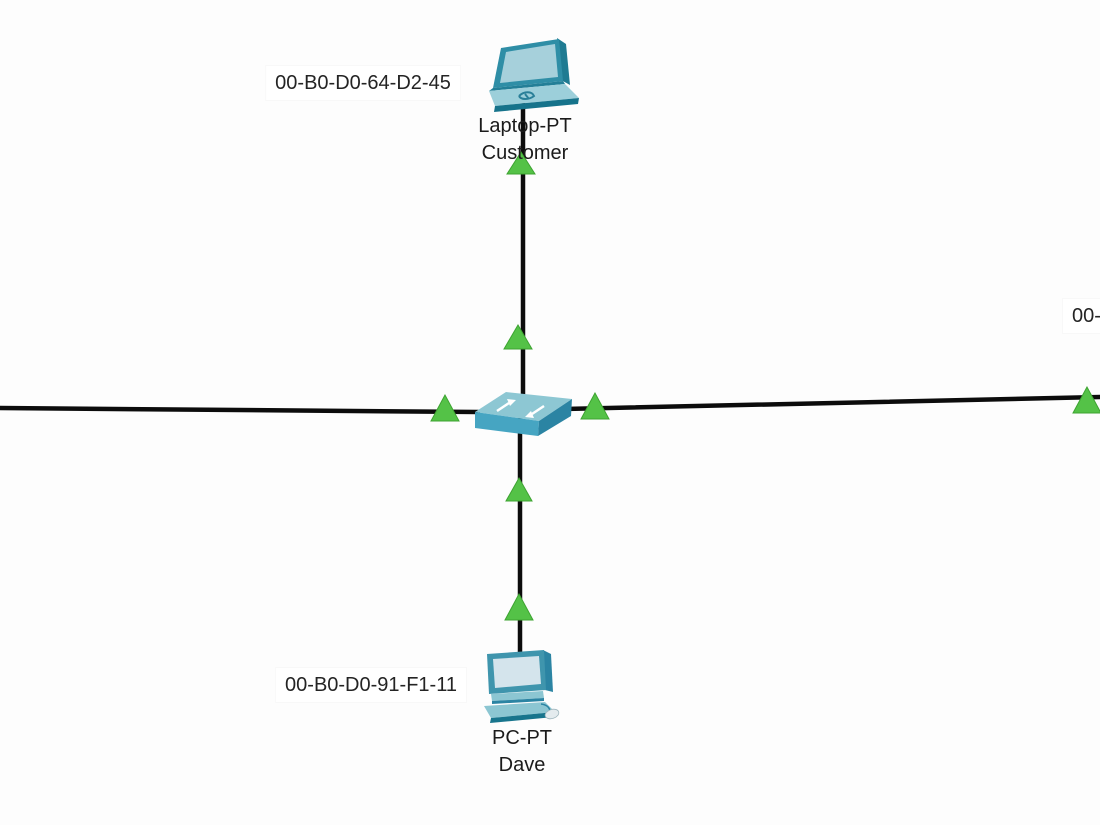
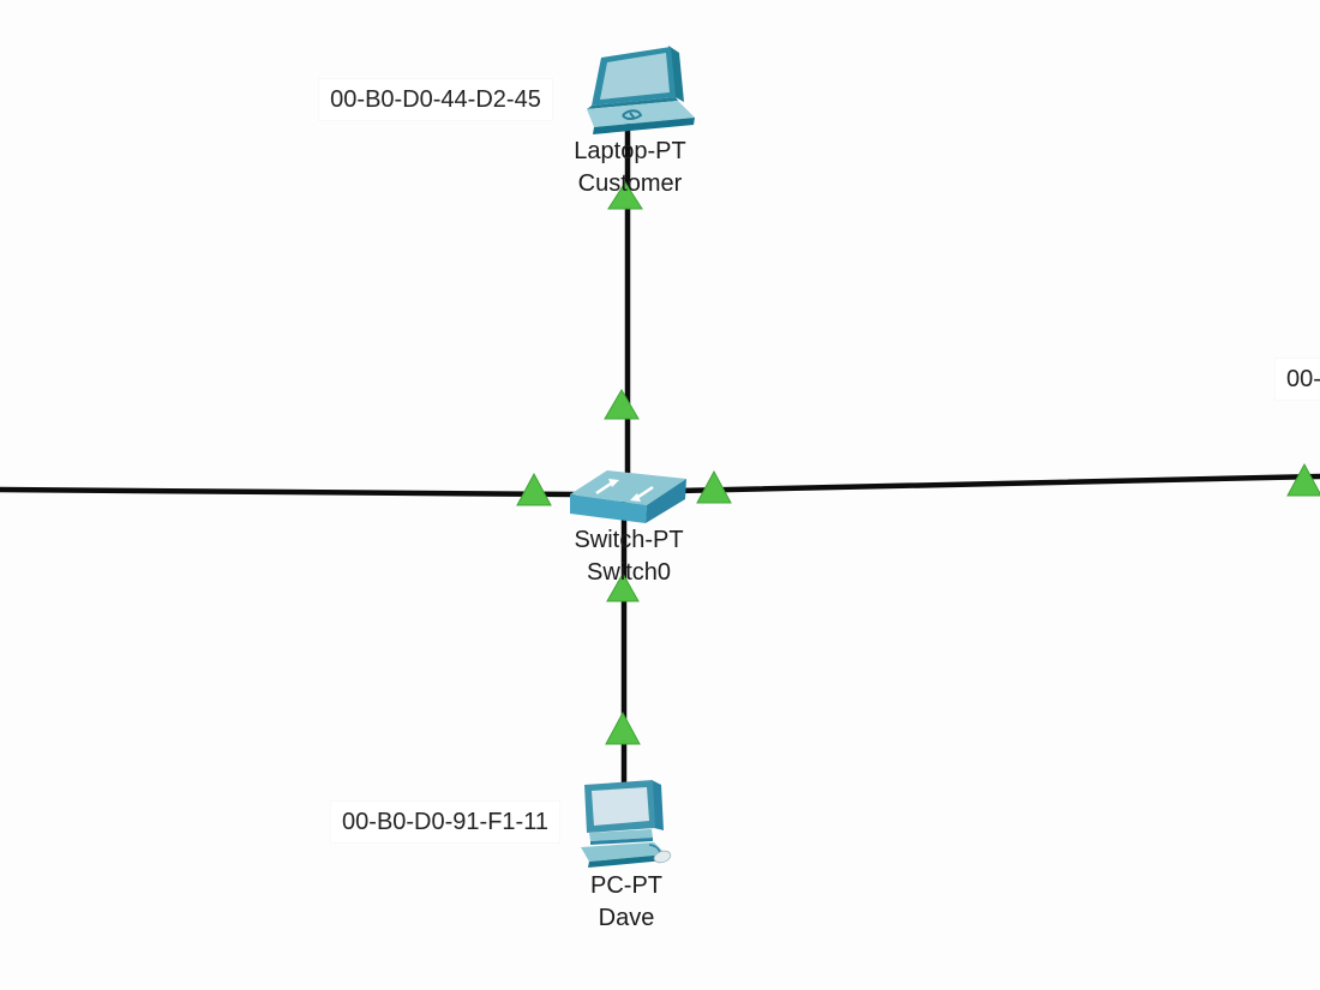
- 00-B0-D0-64-D2-45
+ 00-B0-D0-44-D2-45
  Laptop-PT
  Customer
+ Switch-PT
+ Switch0
  00-B0-D0-91-F1-11
  PC-PT
  Dave
  00-
